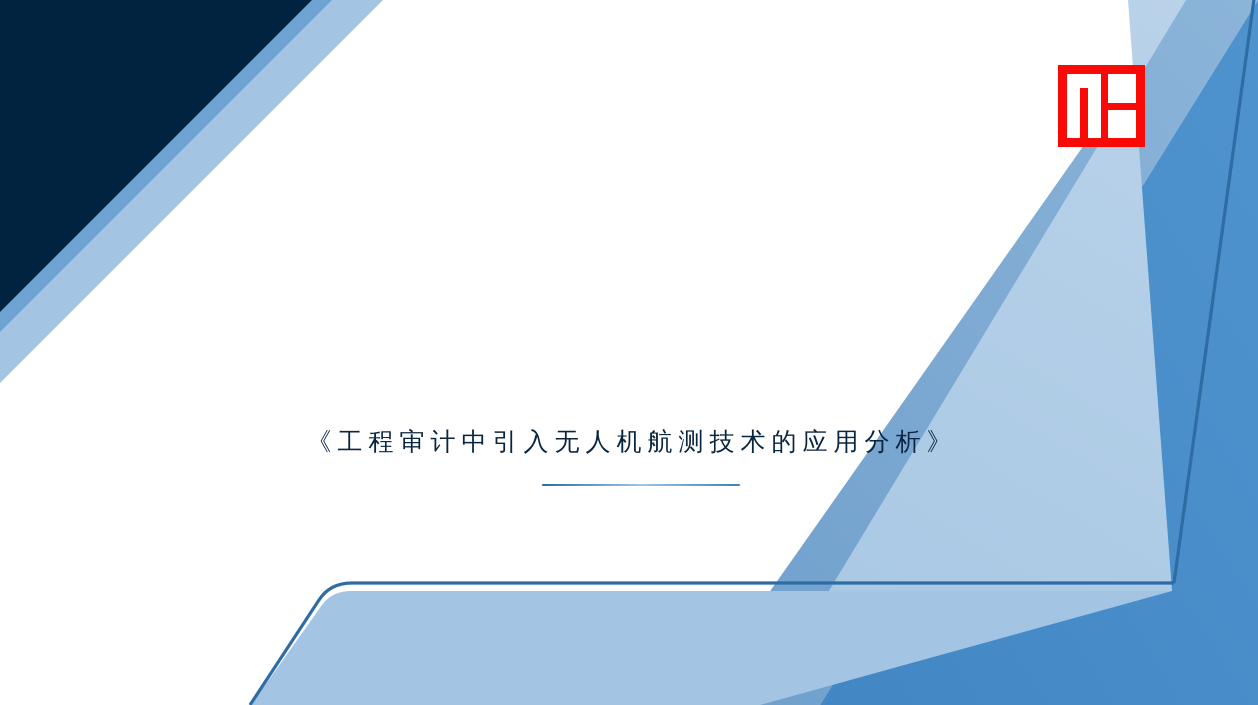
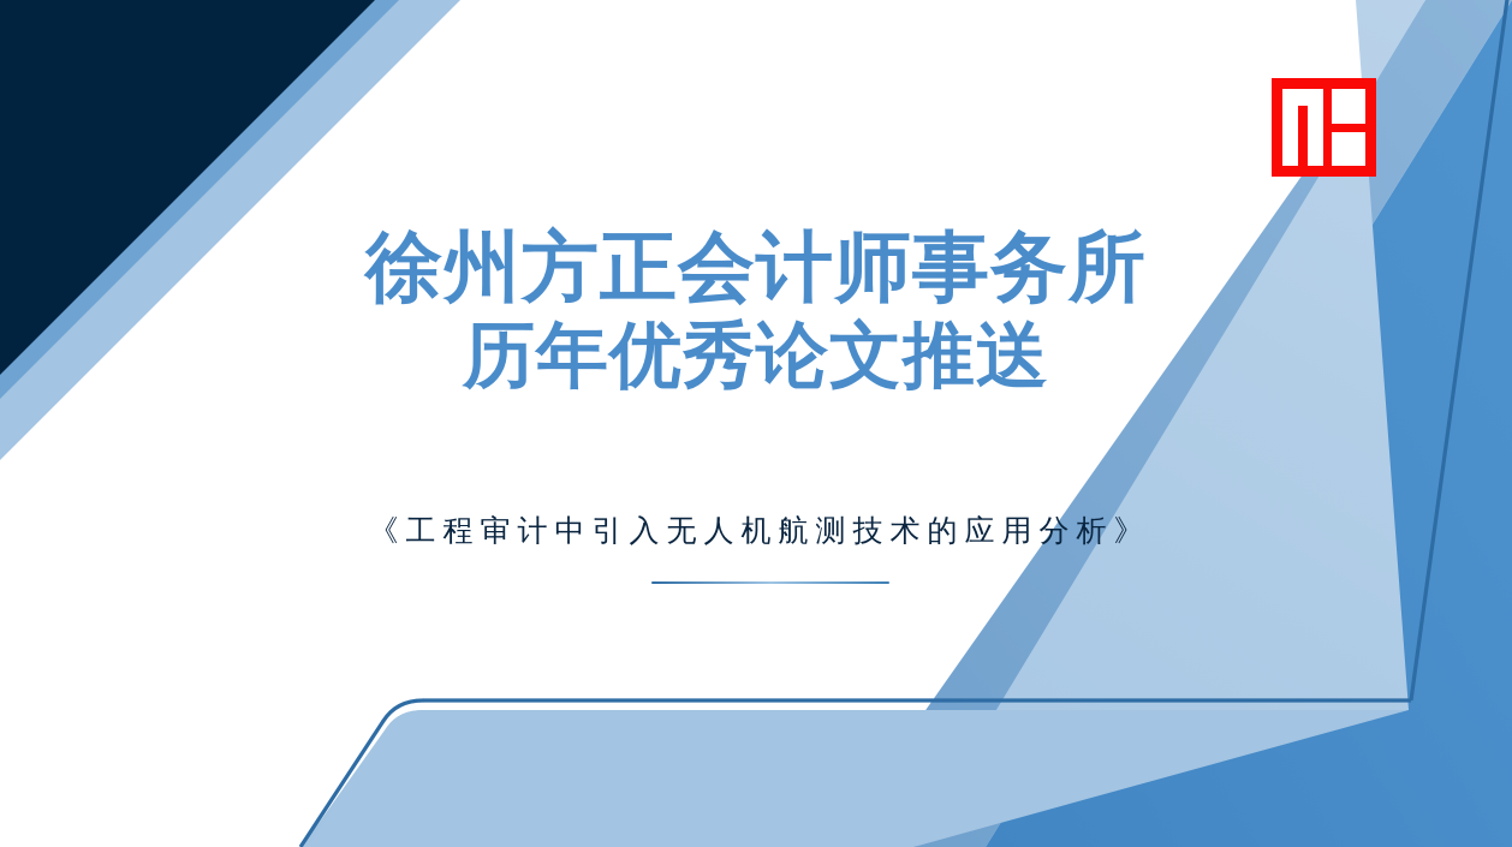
+ 徐州方正会计师事务所
+ 历年优秀论文推送
  《工程审计中引入无人机航测技术的应用分析》
